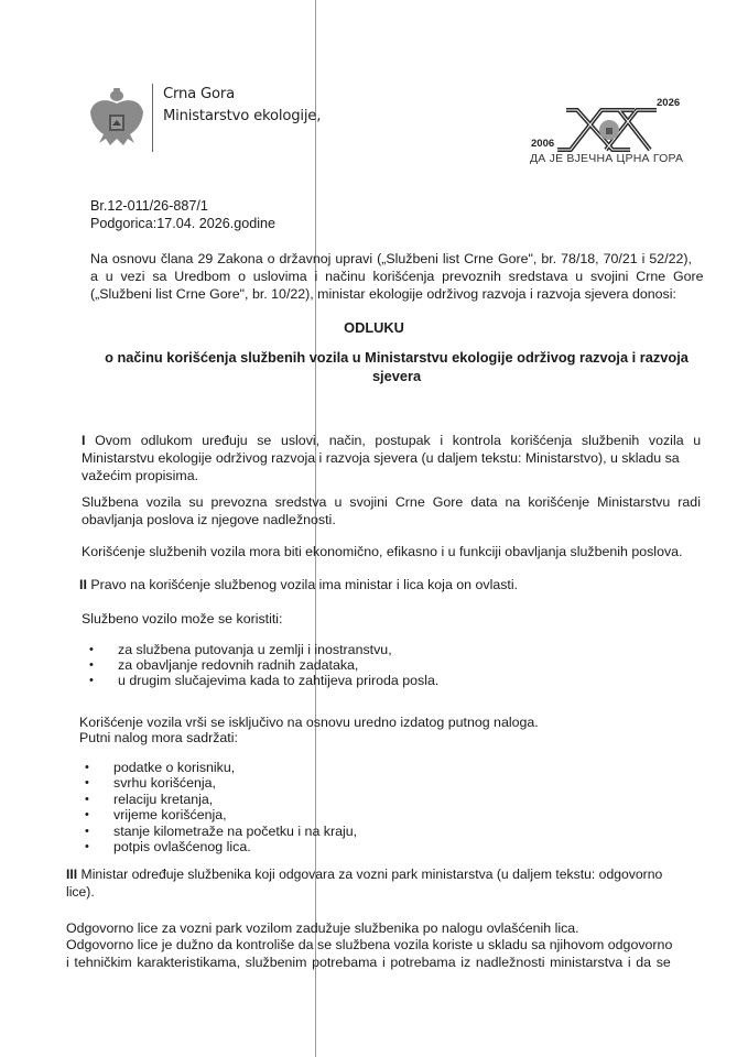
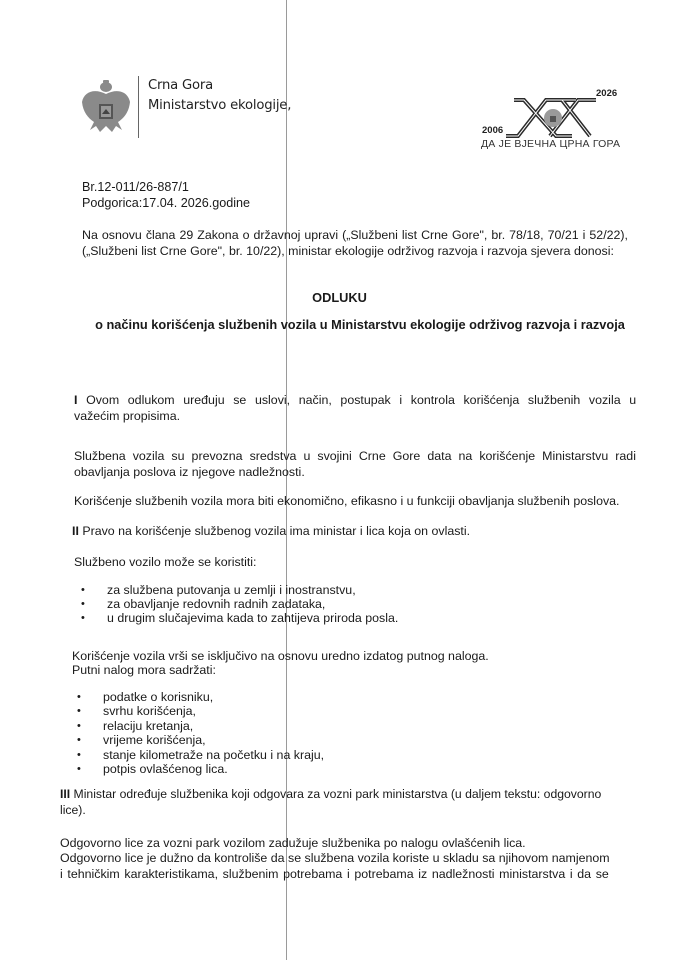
  Crna Gora
  Ministarstvo ekologije,
  2026
  2006
  ДА ЈЕ ВЈЕЧНА ЦРНА ГОРА
  Br.12-011/26-887/1
  Podgorica:17.04. 2026.godine
  Na osnovu člana 29 Zakona o državnoj upravi („Službeni list Crne Gore", br. 78/18, 70/21 i 52/22),
- a u vezi sa Uredbom o uslovima i načinu korišćenja prevoznih sredstava u svojini Crne Gore
  („Službeni list Crne Gore", br. 10/22), ministar ekologije održivog razvoja i razvoja sjevera donosi:
  ODLUKU
  o načinu korišćenja službenih vozila u Ministarstvu ekologije održivog razvoja i razvoja
- sjevera
  I Ovom odlukom uređuju se uslovi, način, postupak i kontrola korišćenja službenih vozila u
- Ministarstvu ekologije održivog razvoja i razvoja sjevera (u daljem tekstu: Ministarstvo), u skladu sa
  važećim propisima.
  Službena vozila su prevozna sredstva u svojini Crne Gore data na korišćenje Ministarstvu radi
  obavljanja poslova iz njegove nadležnosti.
  Korišćenje službenih vozila mora biti ekonomično, efikasno i u funkciji obavljanja službenih poslova.
  II Pravo na korišćenje službenog vozila ima ministar i lica koja on ovlasti.
  Službeno vozilo može se koristiti:
  •
  za službena putovanja u zemlji i inostranstvu,
  •
  za obavljanje redovnih radnih zadataka,
  •
  u drugim slučajevima kada to zahtijeva priroda posla.
  Korišćenje vozila vrši se isključivo na osnovu uredno izdatog putnog naloga.
  Putni nalog mora sadržati:
  •
  podatke o korisniku,
  •
  svrhu korišćenja,
  •
  relaciju kretanja,
  •
  vrijeme korišćenja,
  •
  stanje kilometraže na početku i na kraju,
  •
  potpis ovlašćenog lica.
  III Ministar određuje službenika koji odgovara za vozni park ministarstva (u daljem tekstu: odgovorno
  lice).
  Odgovorno lice za vozni park vozilom zadužuje službenika po nalogu ovlašćenih lica.
- Odgovorno lice je dužno da kontroliše da se službena vozila koriste u skladu sa njihovom odgovorno
+ Odgovorno lice je dužno da kontroliše da se službena vozila koriste u skladu sa njihovom namjenom
  i tehničkim karakteristikama, službenim potrebama i potrebama iz nadležnosti ministarstva i da se
